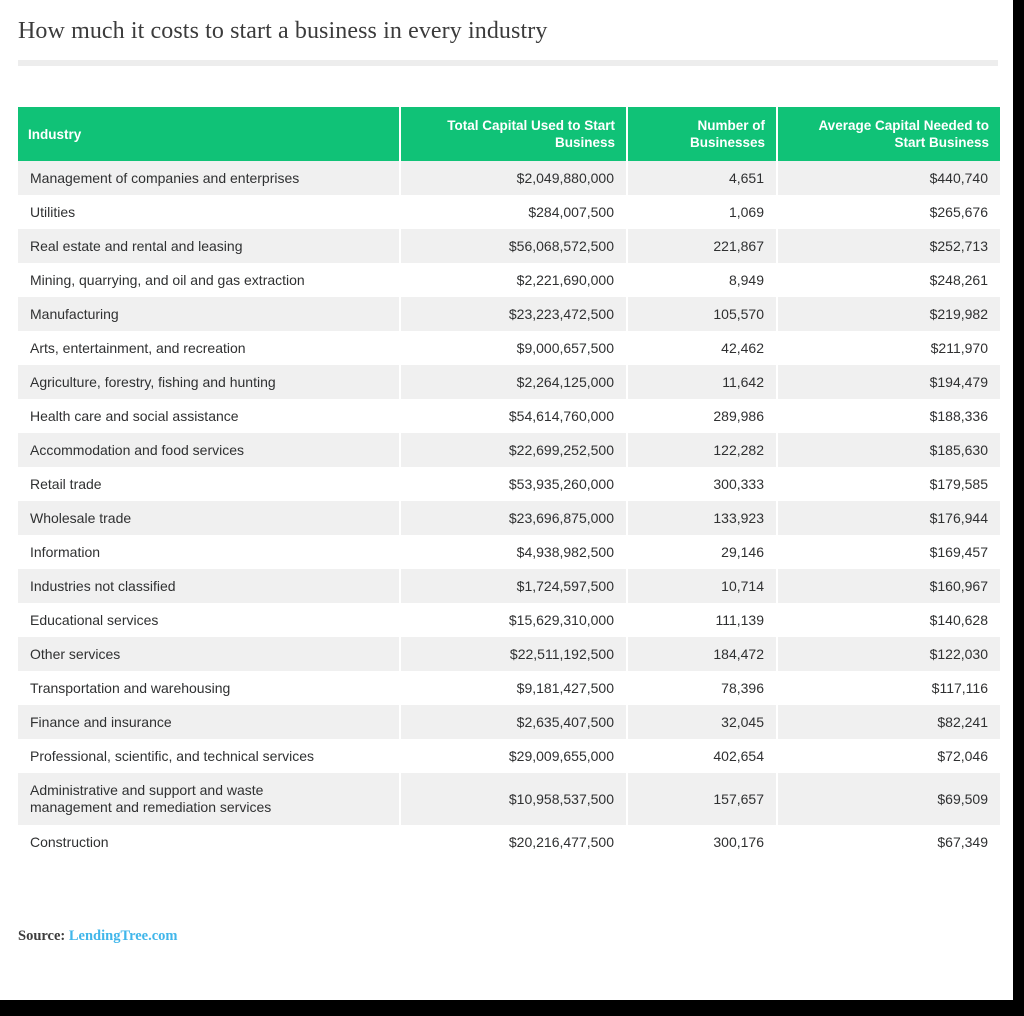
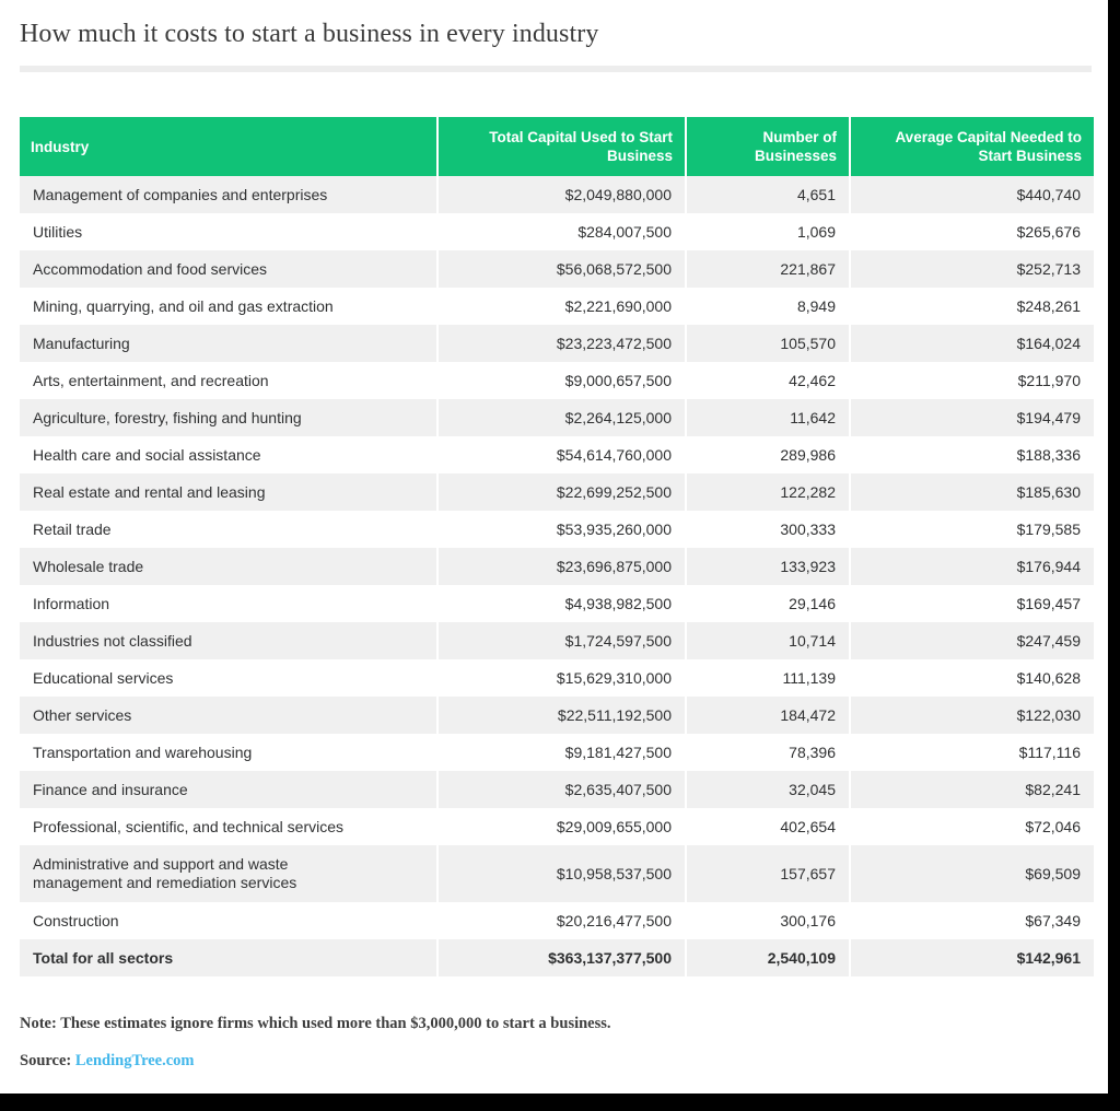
  How much it costs to start a business in every industry
  Industry	Total Capital Used to Start Business	Number of Businesses	Average Capital Needed to Start Business
  Management of companies and enterprises	$2,049,880,000	4,651	$440,740
  Utilities	$284,007,500	1,069	$265,676
- Real estate and rental and leasing	$56,068,572,500	221,867	$252,713
+ Accommodation and food services	$56,068,572,500	221,867	$252,713
  Mining, quarrying, and oil and gas extraction	$2,221,690,000	8,949	$248,261
- Manufacturing	$23,223,472,500	105,570	$219,982
+ Manufacturing	$23,223,472,500	105,570	$164,024
  Arts, entertainment, and recreation	$9,000,657,500	42,462	$211,970
  Agriculture, forestry, fishing and hunting	$2,264,125,000	11,642	$194,479
  Health care and social assistance	$54,614,760,000	289,986	$188,336
- Accommodation and food services	$22,699,252,500	122,282	$185,630
+ Real estate and rental and leasing	$22,699,252,500	122,282	$185,630
  Retail trade	$53,935,260,000	300,333	$179,585
  Wholesale trade	$23,696,875,000	133,923	$176,944
  Information	$4,938,982,500	29,146	$169,457
- Industries not classified	$1,724,597,500	10,714	$160,967
+ Industries not classified	$1,724,597,500	10,714	$247,459
  Educational services	$15,629,310,000	111,139	$140,628
  Other services	$22,511,192,500	184,472	$122,030
  Transportation and warehousing	$9,181,427,500	78,396	$117,116
  Finance and insurance	$2,635,407,500	32,045	$82,241
  Professional, scientific, and technical services	$29,009,655,000	402,654	$72,046
  Administrative and support and waste management and remediation services	$10,958,537,500	157,657	$69,509
  Construction	$20,216,477,500	300,176	$67,349
+ Total for all sectors	$363,137,377,500	2,540,109	$142,961
+ Note: These estimates ignore firms which used more than $3,000,000 to start a business.
  Source: LendingTree.com
